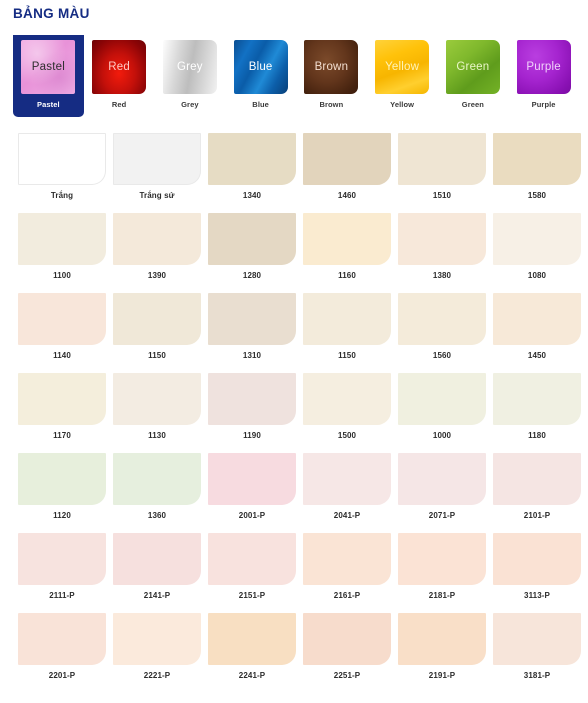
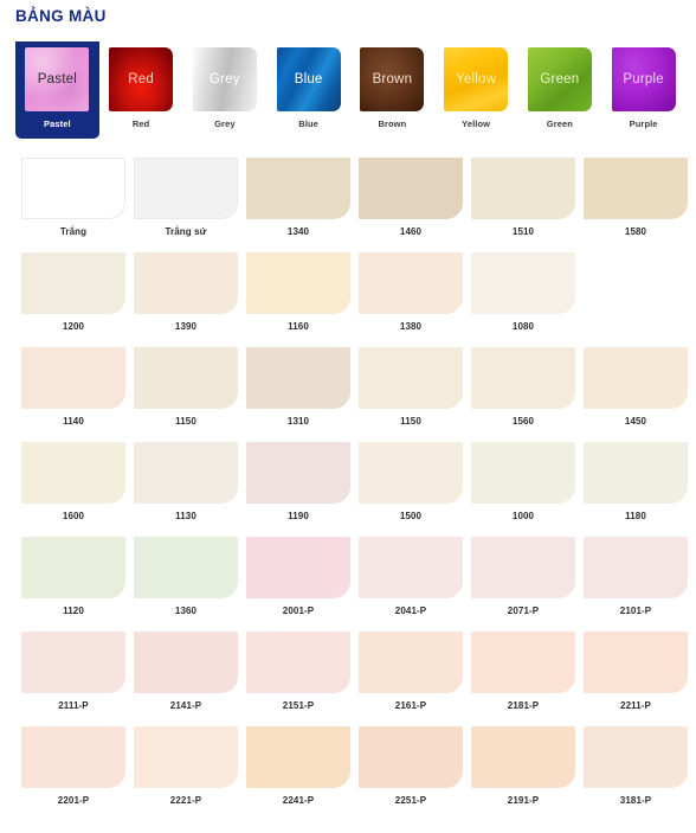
  BẢNG MÀU
  Pastel
  Pastel
  Red
  Red
  Grey
  Grey
  Blue
  Blue
  Brown
  Brown
  Yellow
  Yellow
  Green
  Green
  Purple
  Purple
  Trắng
  Trắng sứ
  1340
  1460
  1510
  1580
- 1100
+ 1200
  1390
- 1280
  1160
  1380
  1080
  1140
  1150
  1310
  1150
  1560
  1450
- 1170
+ 1600
  1130
  1190
  1500
  1000
  1180
  1120
  1360
  2001-P
  2041-P
  2071-P
  2101-P
  2111-P
  2141-P
  2151-P
  2161-P
  2181-P
- 3113-P
+ 2211-P
  2201-P
  2221-P
  2241-P
  2251-P
  2191-P
  3181-P
